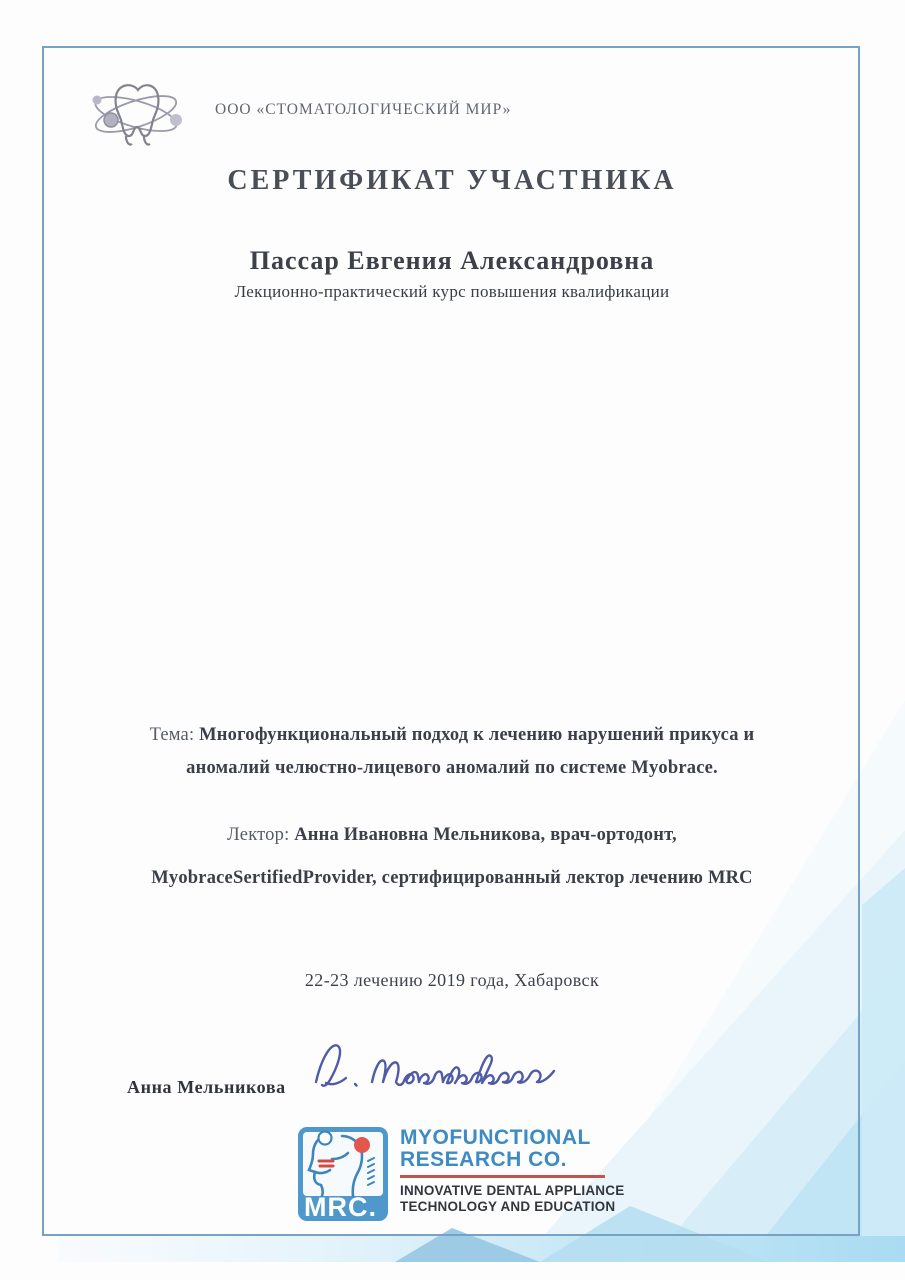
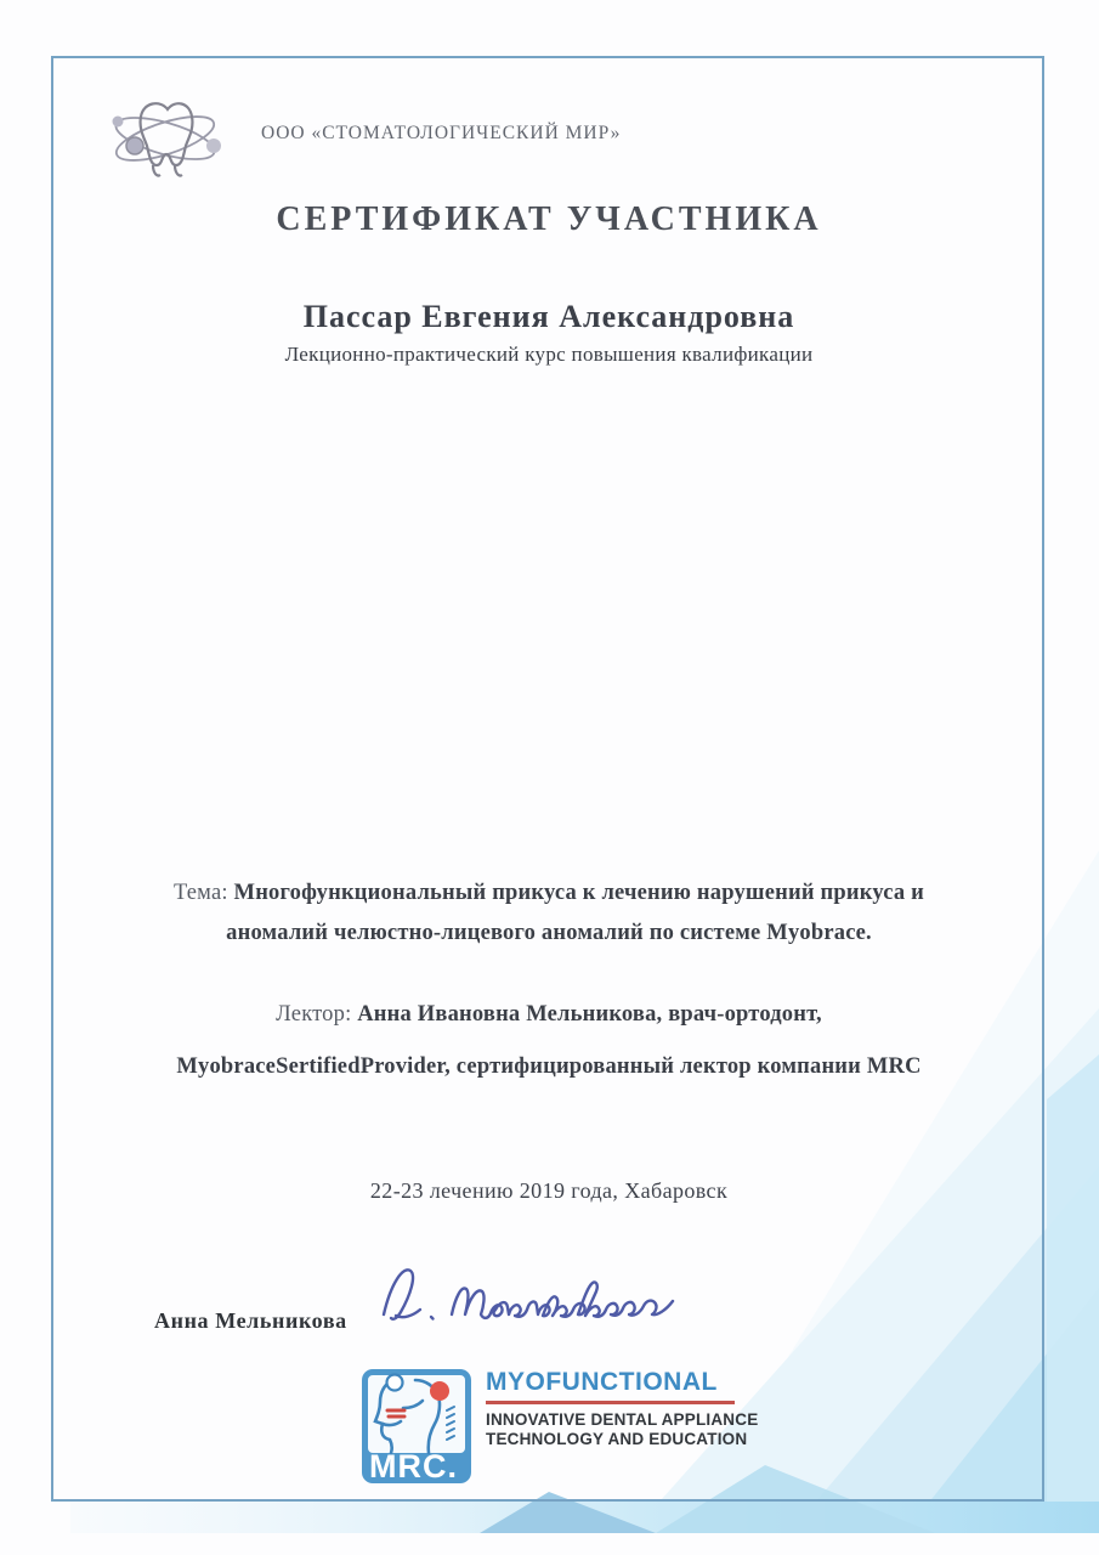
  ООО «СТОМАТОЛОГИЧЕСКИЙ МИР»
  СЕРТИФИКАТ УЧАСТНИКА
  Пассар Евгения Александровна
  Лекционно-практический курс повышения квалификации
- Тема: Многофункциональный подход к лечению нарушений прикуса и
+ Тема: Многофункциональный прикуса к лечению нарушений прикуса и
  аномалий челюстно-лицевого аномалий по системе Myobrace.
  Лектор: Анна Ивановна Мельникова, врач-ортодонт,
- MyobraceSertifiedProvider, сертифицированный лектор лечению MRC
+ MyobraceSertifiedProvider, сертифицированный лектор компании MRC
  22-23 лечению 2019 года, Хабаровск
  Анна Мельникова
  MRC.
  MYOFUNCTIONAL
- RESEARCH CO.
  INNOVATIVE DENTAL APPLIANCE
  TECHNOLOGY AND EDUCATION
